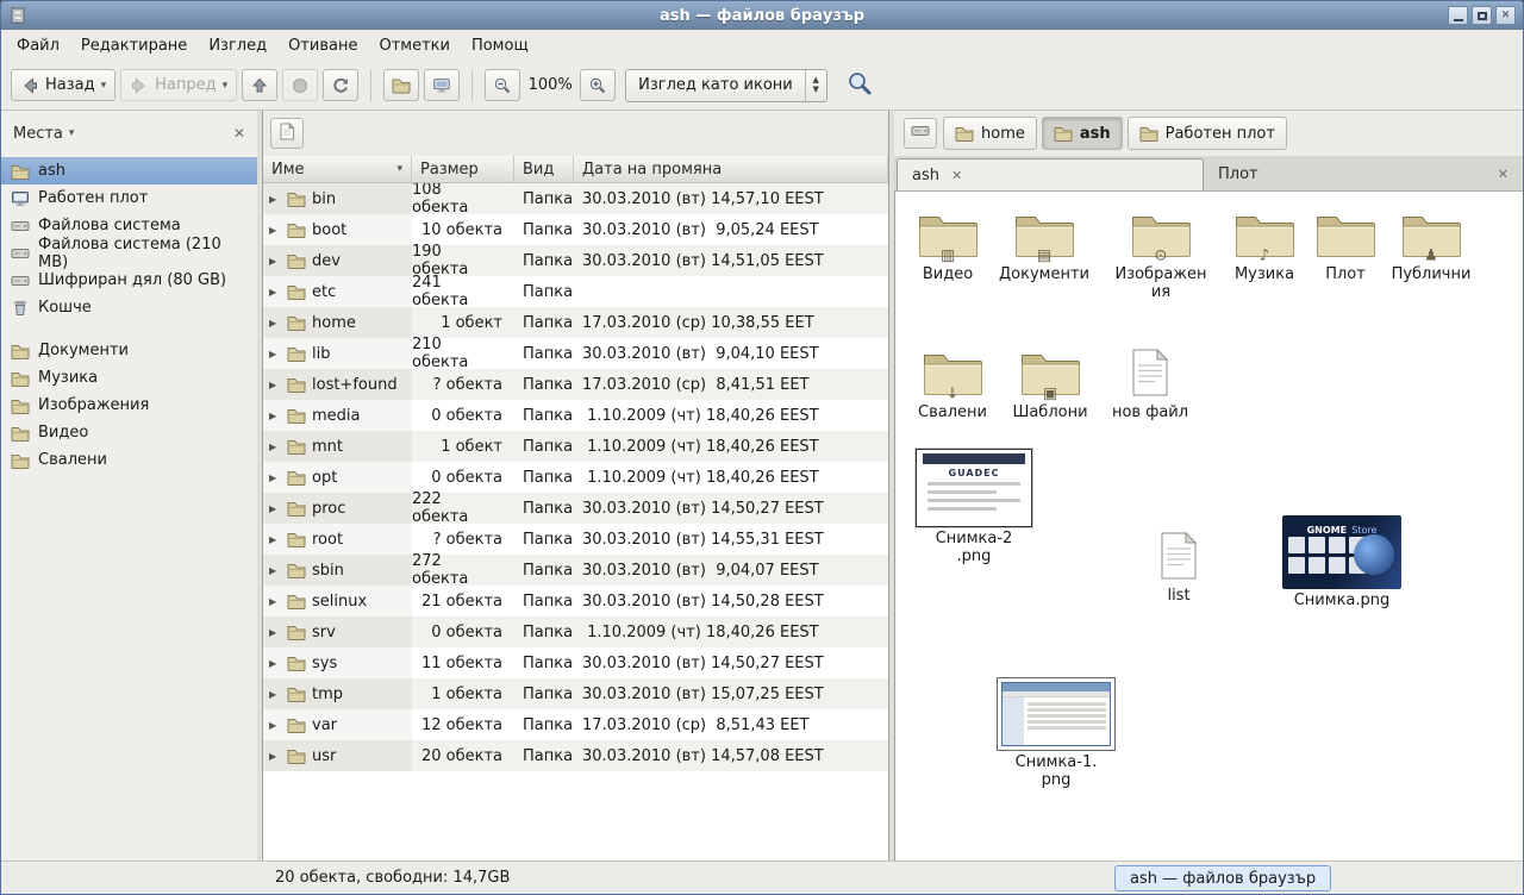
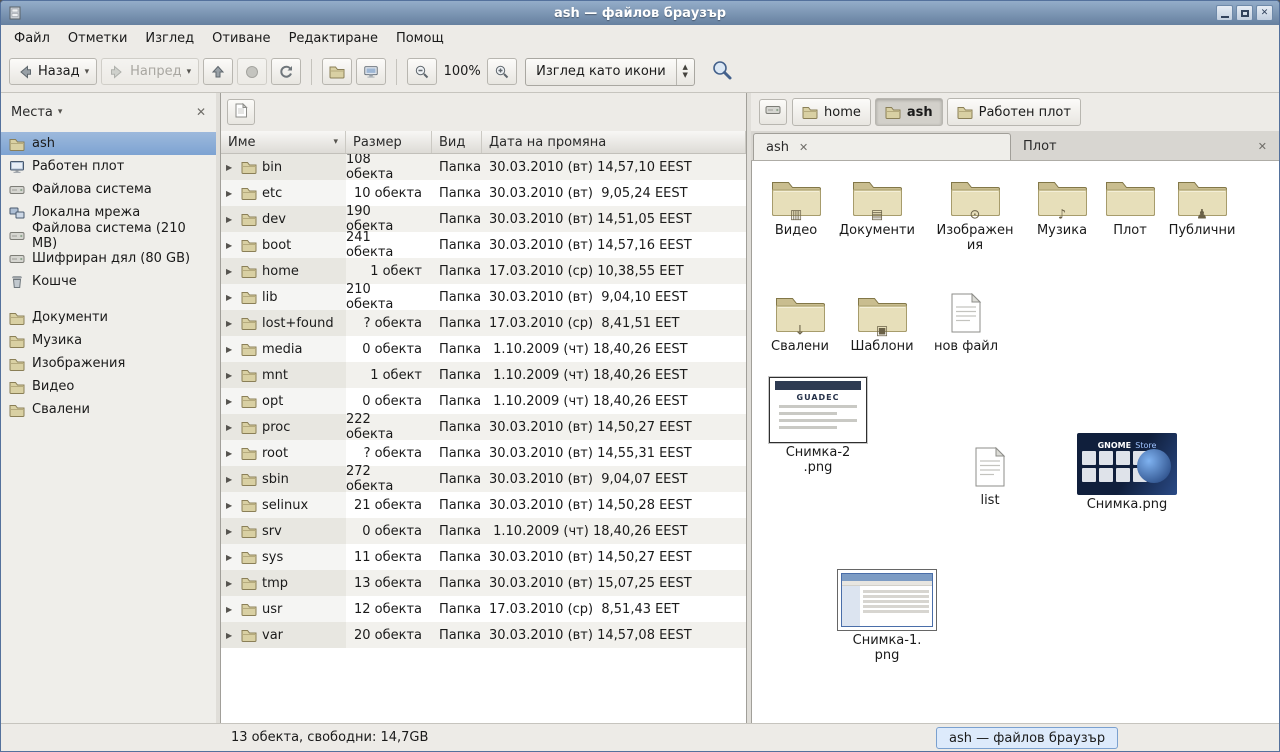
  ash — файлов браузър
  ✕
  Файл
- Редактиране
+ Отметки
  Изглед
  Отиване
- Отметки
+ Редактиране
  Помощ
  Назад
  ▾
  Напред
  ▾
  100%
  Изглед като икони
  ▲
  ▼
  Места
  ▾
  ✕
  ash
  Работен плот
  Файлова система
+ Локална мрежа
  Файлова система (210 MB)
  Шифриран дял (80 GB)
  Кошче
  Документи
  Музика
  Изображения
  Видео
  Свалени
  Име
  ▾
  Размер
  Вид
  Дата на промяна
  ▶
  bin
  108 обекта
  Папка
  30.03.2010 (вт) 14,57,10 EEST
  ▶
- boot
+ etc
  10 обекта
  Папка
  30.03.2010 (вт) 9,05,24 EEST
  ▶
  dev
  190 обекта
  Папка
  30.03.2010 (вт) 14,51,05 EEST
  ▶
- etc
+ boot
  241 обекта
  Папка
+ 30.03.2010 (вт) 14,57,16 EEST
  ▶
  home
  1 обект
  Папка
  17.03.2010 (ср) 10,38,55 EET
  ▶
  lib
  210 обекта
  Папка
  30.03.2010 (вт) 9,04,10 EEST
  ▶
  lost+found
  ? обекта
  Папка
  17.03.2010 (ср) 8,41,51 EET
  ▶
  media
  0 обекта
  Папка
  1.10.2009 (чт) 18,40,26 EEST
  ▶
  mnt
  1 обект
  Папка
  1.10.2009 (чт) 18,40,26 EEST
  ▶
  opt
  0 обекта
  Папка
  1.10.2009 (чт) 18,40,26 EEST
  ▶
  proc
  222 обекта
  Папка
  30.03.2010 (вт) 14,50,27 EEST
  ▶
  root
  ? обекта
  Папка
  30.03.2010 (вт) 14,55,31 EEST
  ▶
  sbin
  272 обекта
  Папка
  30.03.2010 (вт) 9,04,07 EEST
  ▶
  selinux
  21 обекта
  Папка
  30.03.2010 (вт) 14,50,28 EEST
  ▶
  srv
  0 обекта
  Папка
  1.10.2009 (чт) 18,40,26 EEST
  ▶
  sys
  11 обекта
  Папка
  30.03.2010 (вт) 14,50,27 EEST
  ▶
  tmp
- 1 обекта
+ 13 обекта
  Папка
  30.03.2010 (вт) 15,07,25 EEST
  ▶
- var
+ usr
  12 обекта
  Папка
  17.03.2010 (ср) 8,51,43 EET
  ▶
- usr
+ var
  20 обекта
  Папка
  30.03.2010 (вт) 14,57,08 EEST
  home
  ash
  Работен плот
  ash
  ✕
  Плот
  ✕
  ▥
  Видео
  ▤
  Документи
  ⊙
  Изображения
  ♪
  Музика
  Плот
  ♟
  Публични
  ↓
  Свалени
  ▣
  Шаблони
  нов файл
  GUADEC
  Снимка-2.png
  list
  GNOME Store
  Снимка.png
  Снимка-1.png
- 20 обекта, свободни: 14,7GB
+ 13 обекта, свободни: 14,7GB
  ash — файлов браузър
